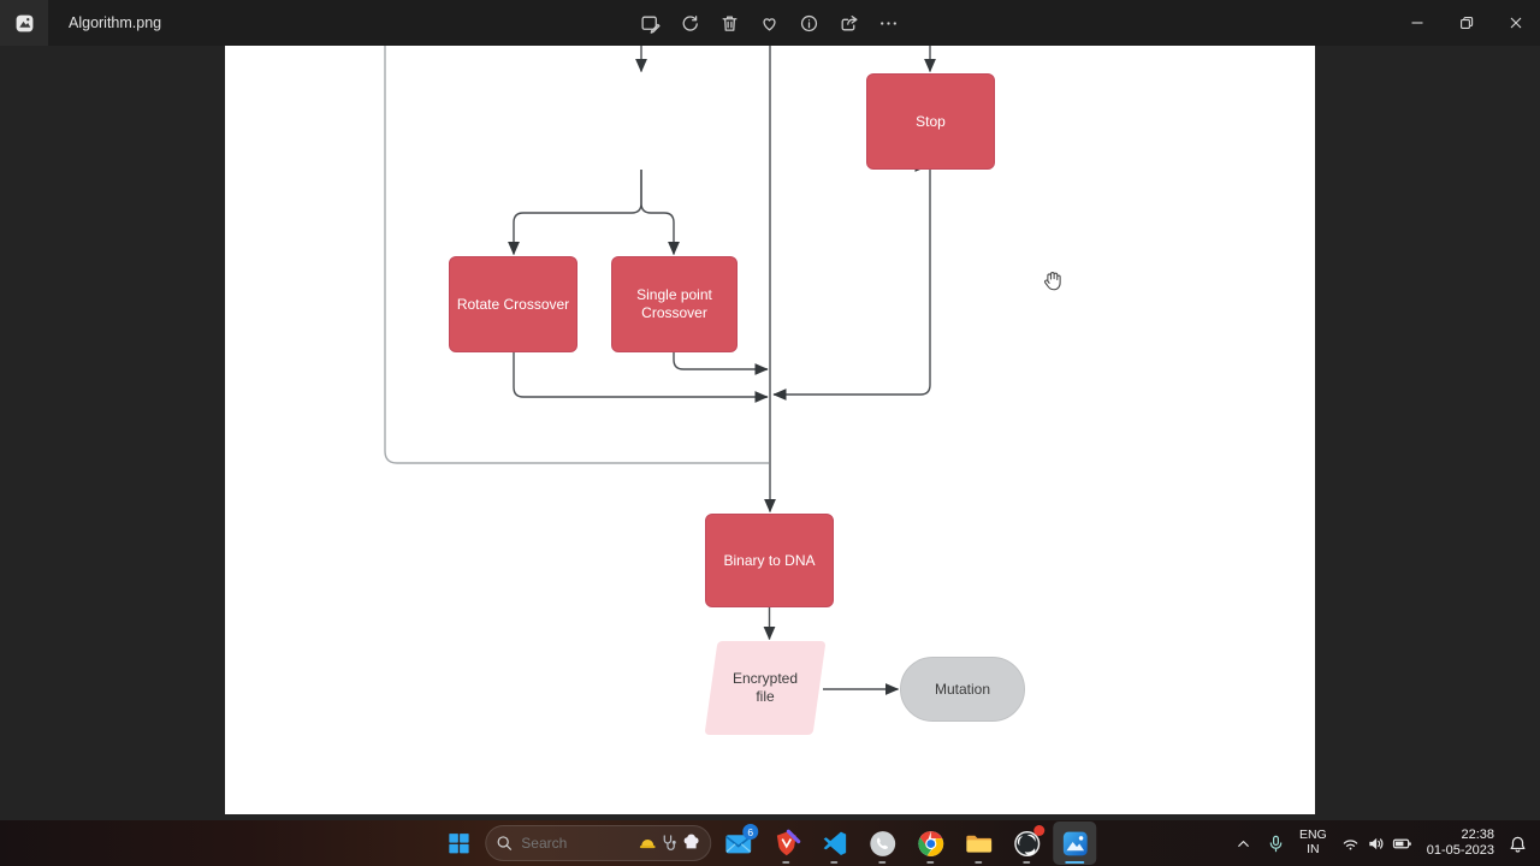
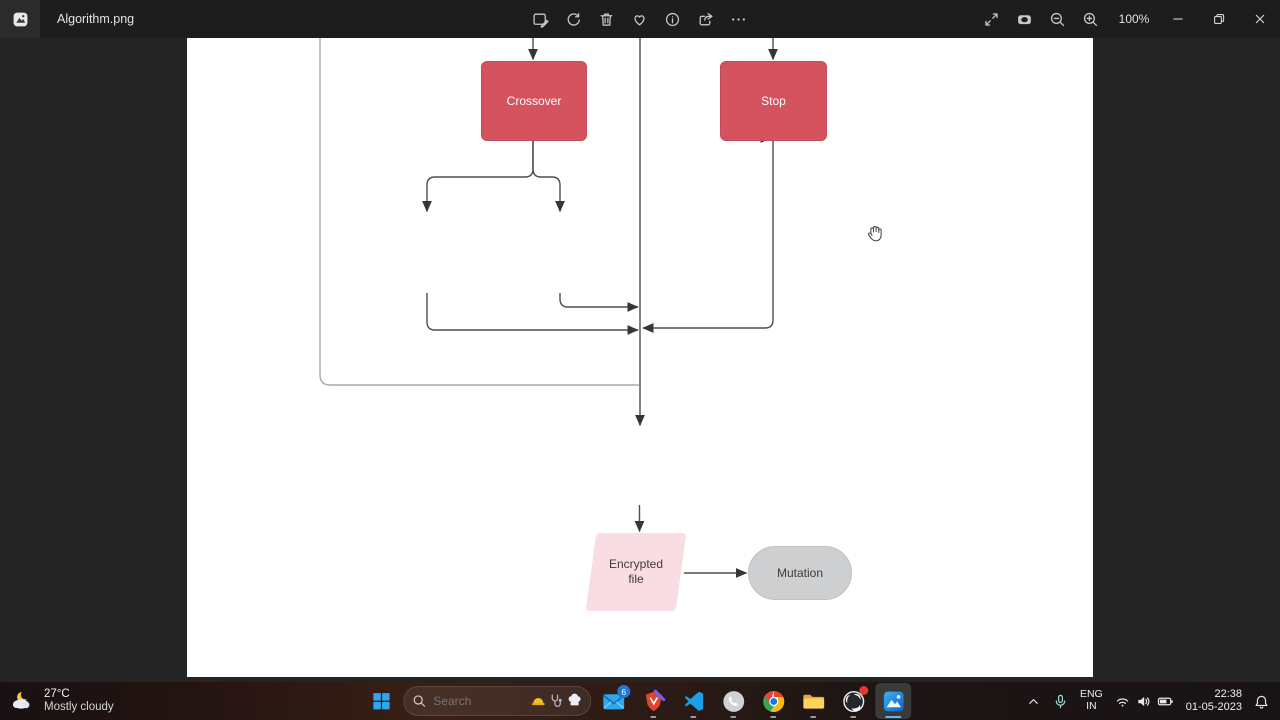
  Algorithm.png
+ 100%
+ Crossover
  Stop
- Rotate Crossover
- Single point Crossover
- Binary to DNA
  Encrypted file
  Mutation
+ 27°C
+ Mostly cloudy
  Search
  6
  ENG
  IN
  22:38
  01-05-2023
